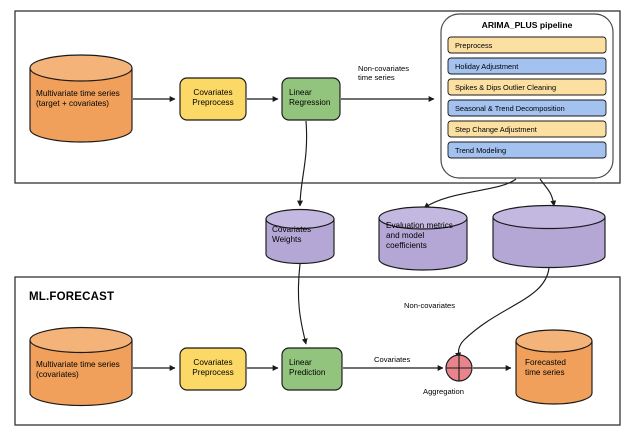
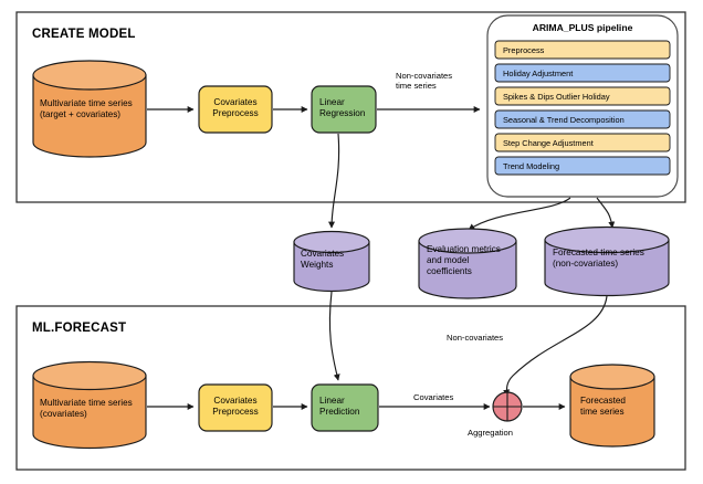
+ CREATE MODEL
  ML.FORECAST
  Multivariate time series
  (target + covariates)
  Covariates
  Preprocess
  Linear
  Regression
  Non-covariates
  time series
  ARIMA_PLUS pipeline
  Preprocess
  Holiday Adjustment
- Spikes & Dips Outlier Cleaning
+ Spikes & Dips Outlier Holiday
  Seasonal & Trend Decomposition
  Step Change Adjustment
  Trend Modeling
  Covariates
  Weights
  Evaluation metrics
  and model
  coefficients
+ Forecasted time series
+ (non-covariates)
  Multivariate time series
  (covariates)
  Covariates
  Preprocess
  Linear
  Prediction
  Covariates
  Non-covariates
  Aggregation
  Forecasted
  time series
